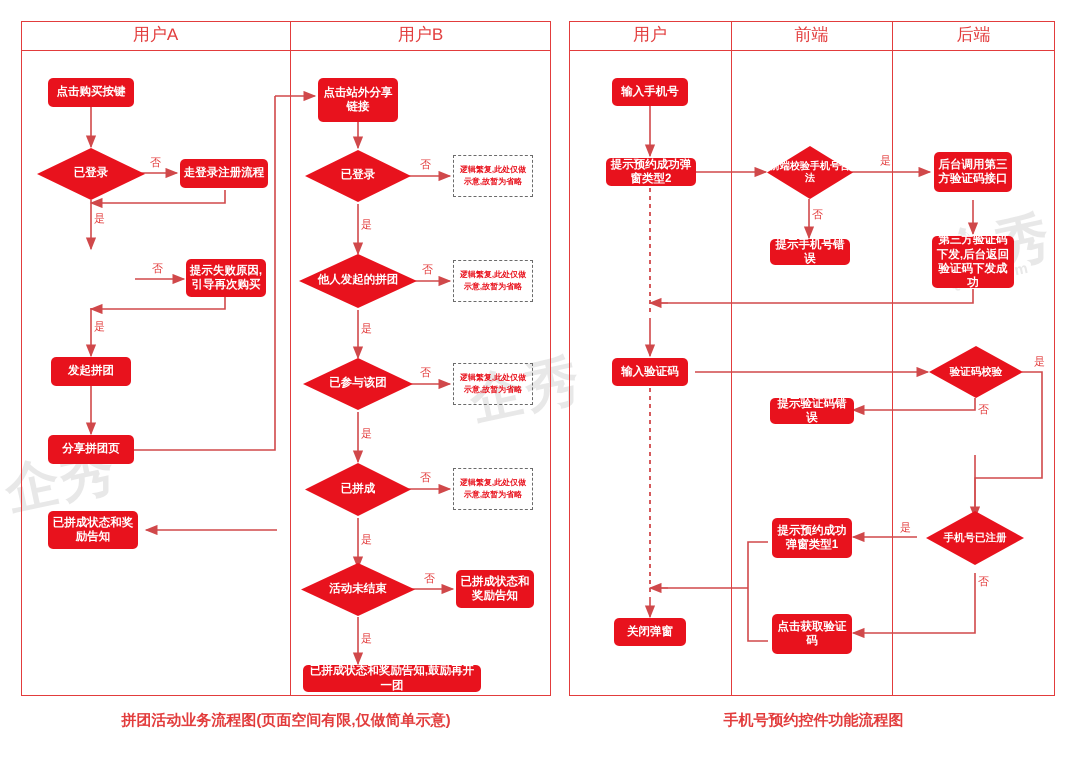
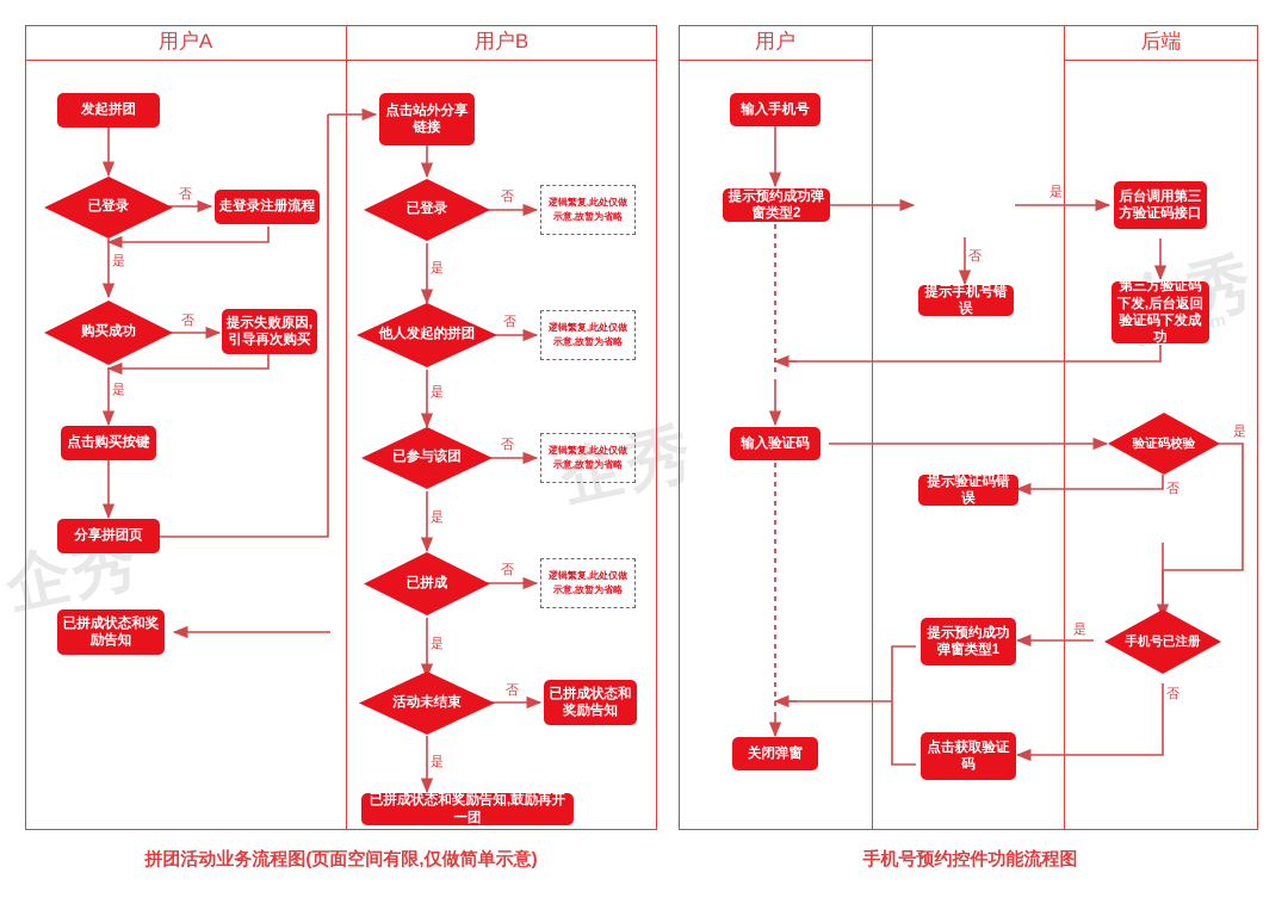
  用户A
  用户B
  用户
- 前端
  后端
- 点击购买按键
+ 发起拼团
  已登录
  走登录注册流程
+ 购买成功
  提示失败原因,引导再次购买
- 发起拼团
+ 点击购买按键
  分享拼团页
  已拼成状态和奖励告知
  点击站外分享链接
  已登录
  逻辑繁复,此处仅做示意,故暂为省略
  他人发起的拼团
  逻辑繁复,此处仅做示意,故暂为省略
  已参与该团
  逻辑繁复,此处仅做示意,故暂为省略
  已拼成
  逻辑繁复,此处仅做示意,故暂为省略
  活动未结束
  已拼成状态和奖励告知
  已拼成状态和奖励告知,鼓励再开一团
  否
  是
  否
  是
  否
  是
  否
  是
  否
  是
  否
  是
  否
  是
  输入手机号
  提示预约成功弹窗类型2
- 前端校验手机号合法
  后台调用第三方验证码接口
  提示手机号错误
  第三方验证码下发,后台返回验证码下发成功
  输入验证码
  验证码校验
  提示验证码错误
  手机号已注册
  提示预约成功弹窗类型1
  点击获取验证码
  关闭弹窗
  是
  否
  是
  否
  是
  否
  拼团活动业务流程图(页面空间有限,仅做简单示意)
  手机号预约控件功能流程图
